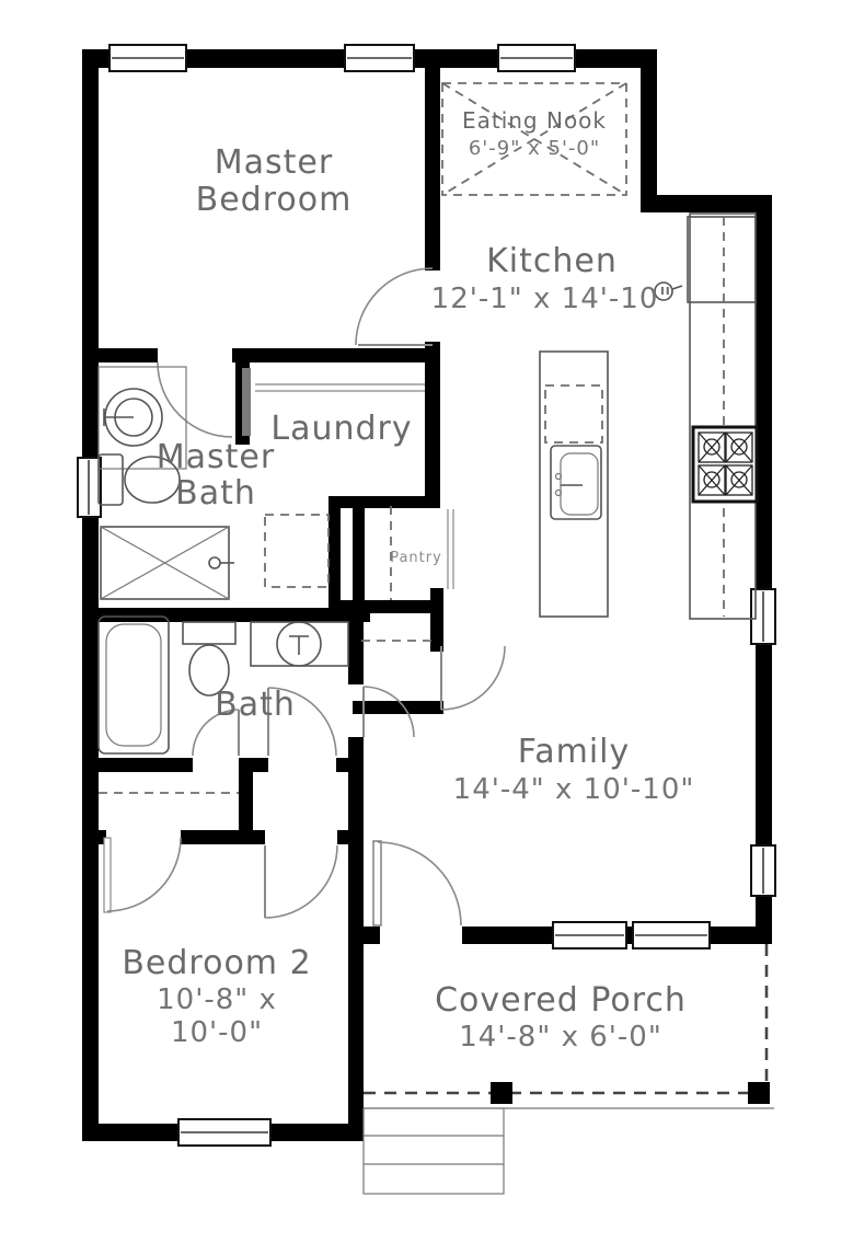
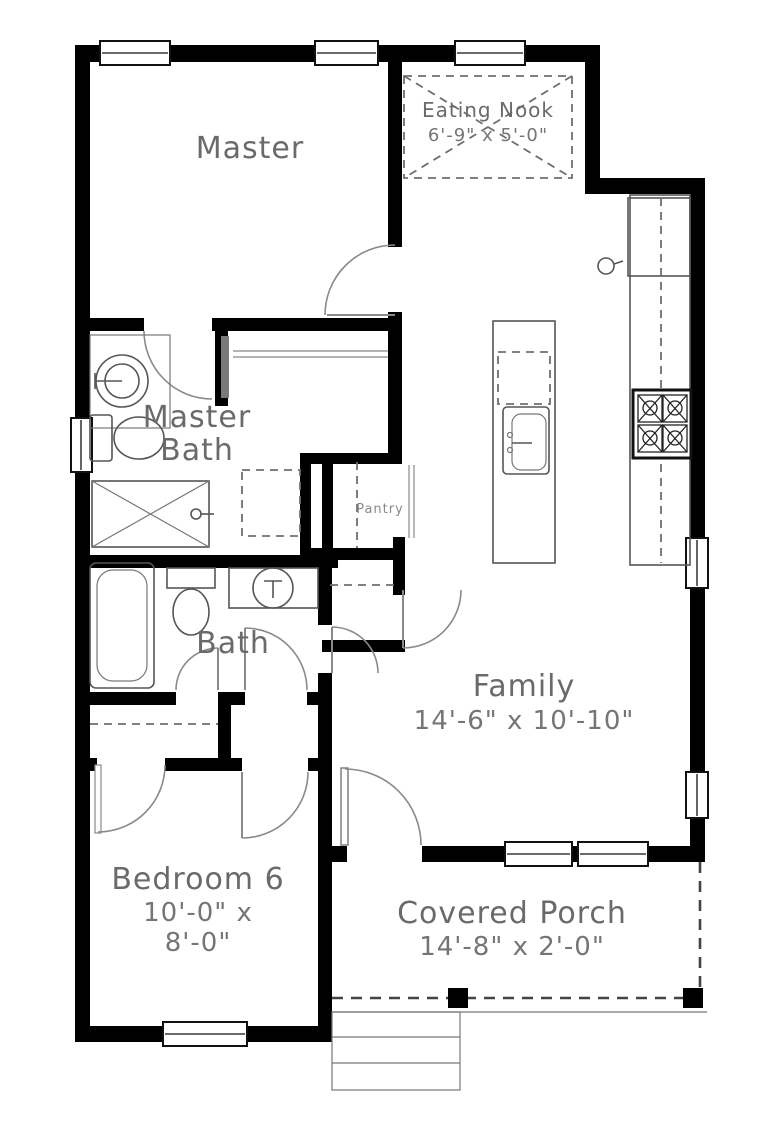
  Master
- Bedroom
  Eating Nook
  6'-9" x 5'-0"
- Kitchen
- 12'-1" x 14'-10"
- Laundry
  Master
  Bath
  Pantry
  Bath
  Family
- 14'-4" x 10'-10"
+ 14'-6" x 10'-10"
- Bedroom 2
+ Bedroom 6
- 10'-8" x
+ 10'-0" x
- 10'-0"
+ 8'-0"
  Covered Porch
- 14'-8" x 6'-0"
+ 14'-8" x 2'-0"
